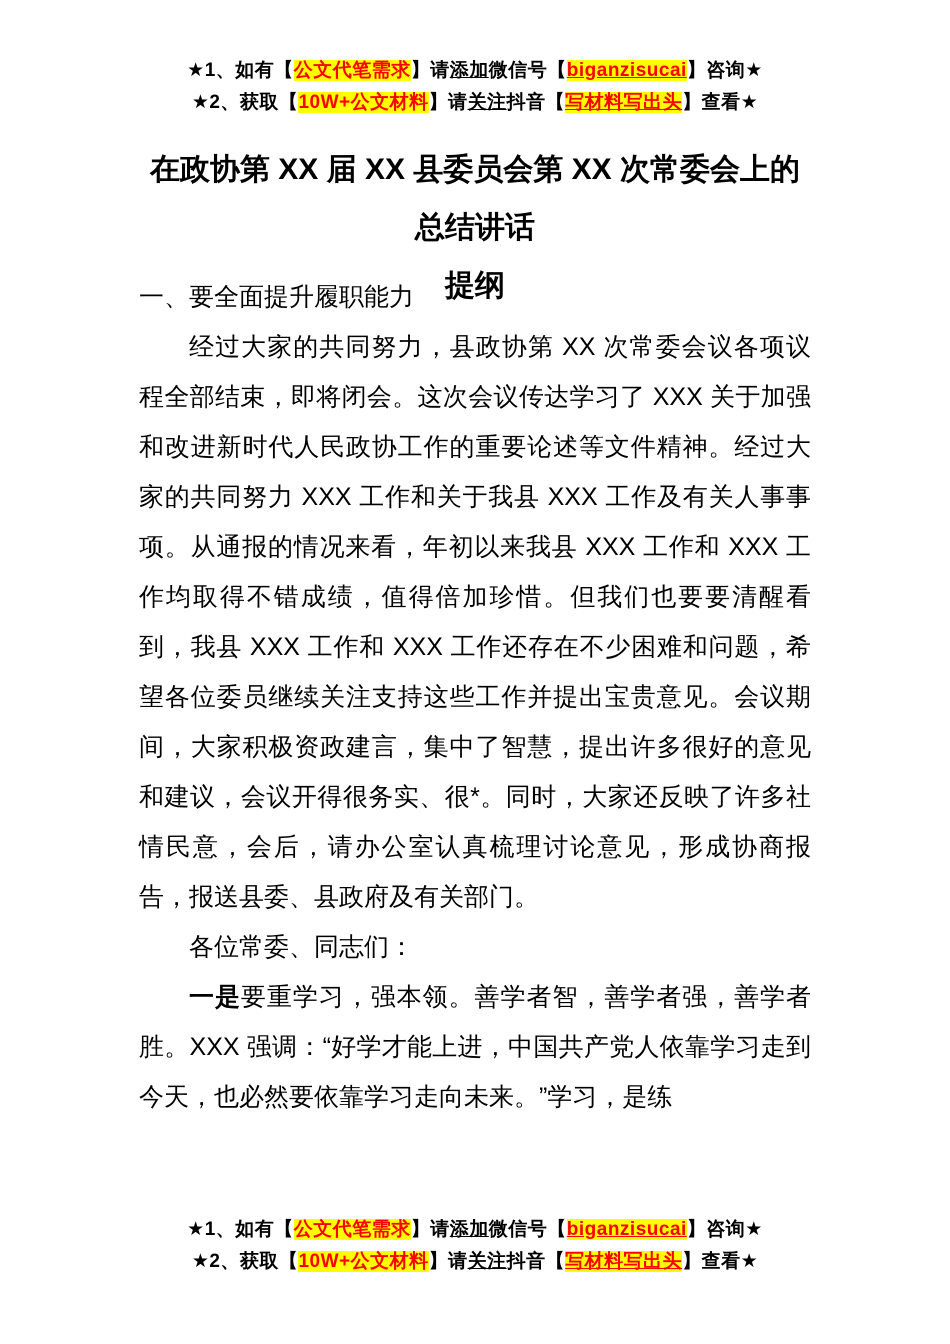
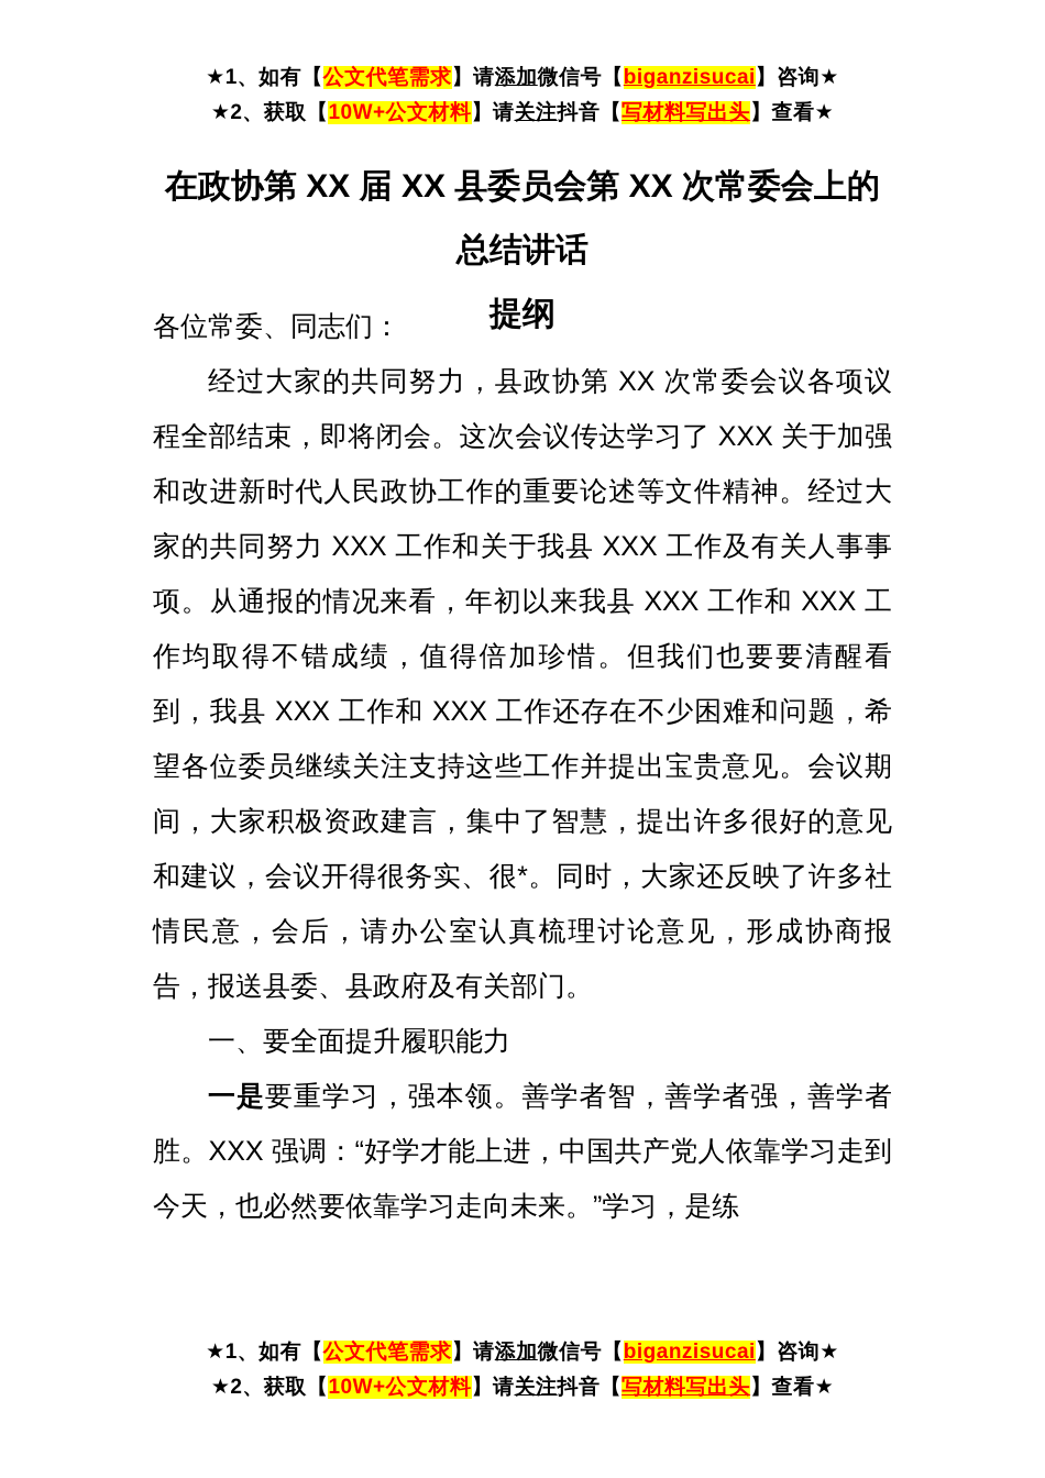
  ★1、如有【公文代笔需求】请添加微信号【biganzisucai】咨询★
  ★2、获取【10W+公文材料】请关注抖音【写材料写出头】查看★
  在政协第 XX 届 XX 县委员会第 XX 次常委会上的总结讲话
  提纲
- 一、要全面提升履职能力
+ 各位常委、同志们：
  经过大家的共同努力，县政协第 XX 次常委会议各项议程全部结束，即将闭会。这次会议传达学习了 XXX 关于加强和改进新时代人民政协工作的重要论述等文件精神。经过大家的共同努力 XXX 工作和关于我县 XXX 工作及有关人事事项。从通报的情况来看，年初以来我县 XXX 工作和 XXX 工作均取得不错成绩，值得倍加珍惜。但我们也要要清醒看到，我县 XXX 工作和 XXX 工作还存在不少困难和问题，希望各位委员继续关注支持这些工作并提出宝贵意见。会议期间，大家积极资政建言，集中了智慧，提出许多很好的意见和建议，会议开得很务实、很*。同时，大家还反映了许多社情民意，会后，请办公室认真梳理讨论意见，形成协商报告，报送县委、县政府及有关部门。
- 各位常委、同志们：
+ 一、要全面提升履职能力
  一是要重学习，强本领。善学者智，善学者强，善学者胜。XXX 强调：“好学才能上进，中国共产党人依靠学习走到今天，也必然要依靠学习走向未来。”学习，是练
  ★1、如有【公文代笔需求】请添加微信号【biganzisucai】咨询★
  ★2、获取【10W+公文材料】请关注抖音【写材料写出头】查看★
